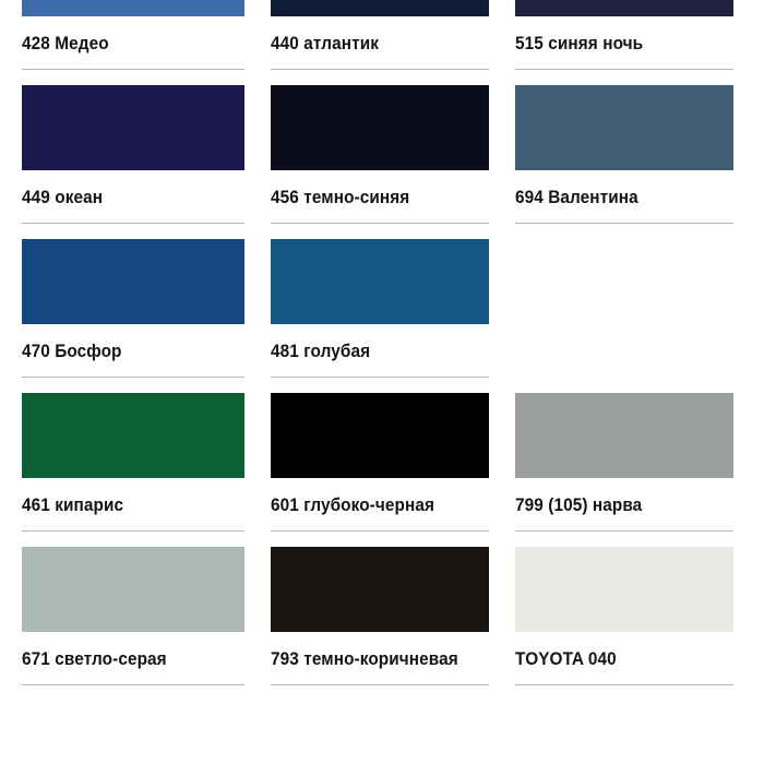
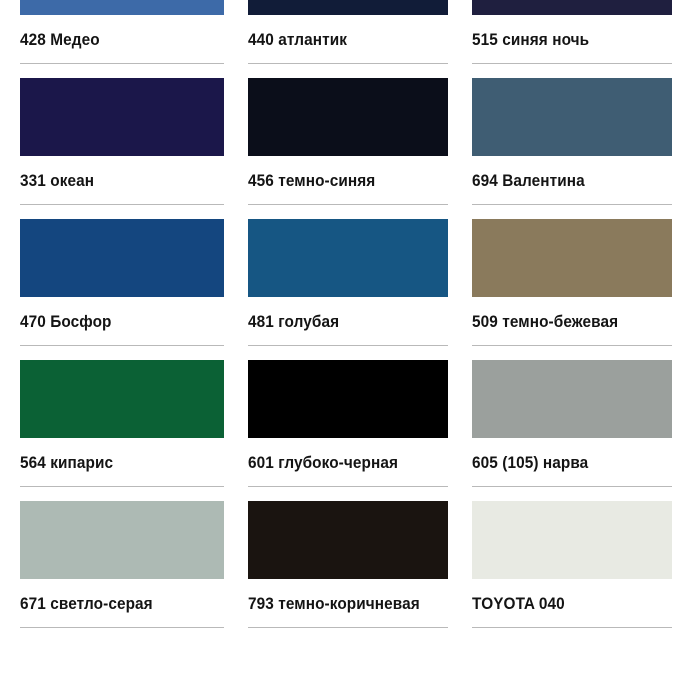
  428 Медео
  440 атлантик
  515 синяя ночь
- 449 океан
+ 331 океан
  456 темно-синяя
  694 Валентина
  470 Босфор
  481 голубая
+ 509 темно-бежевая
- 461 кипарис
+ 564 кипарис
  601 глубоко-черная
- 799 (105) нарва
+ 605 (105) нарва
  671 светло-серая
  793 темно-коричневая
  TOYOTA 040
